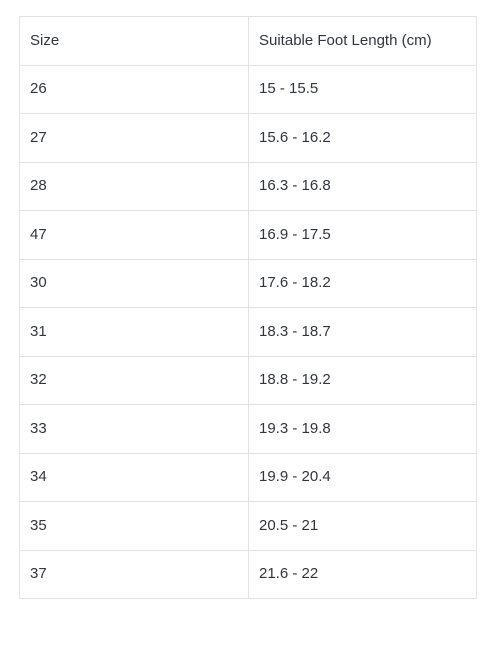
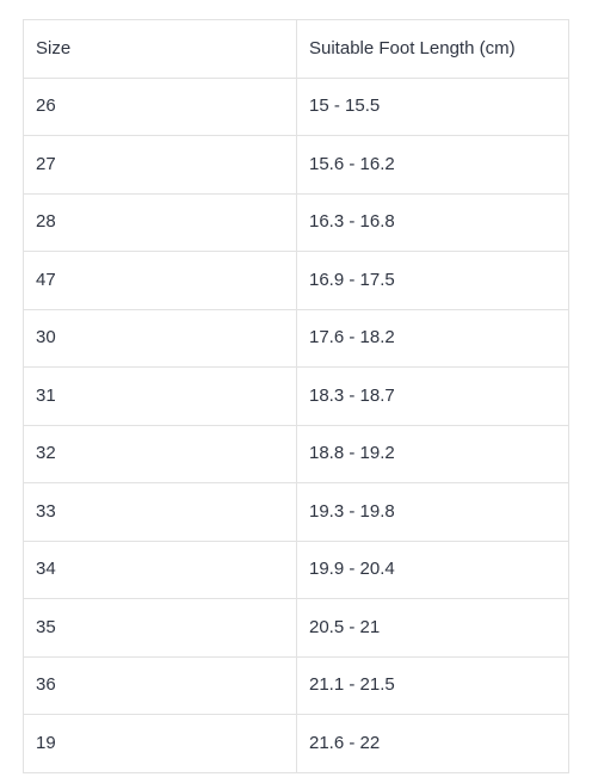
  Size	Suitable Foot Length (cm)
  26	15 - 15.5
  27	15.6 - 16.2
  28	16.3 - 16.8
  47	16.9 - 17.5
  30	17.6 - 18.2
  31	18.3 - 18.7
  32	18.8 - 19.2
  33	19.3 - 19.8
  34	19.9 - 20.4
  35	20.5 - 21
+ 36	21.1 - 21.5
- 37	21.6 - 22
+ 19	21.6 - 22
